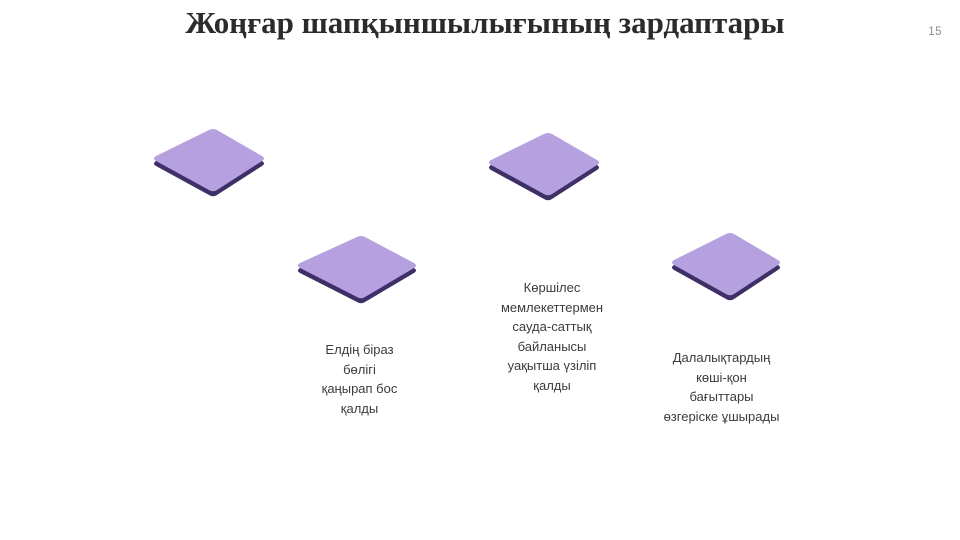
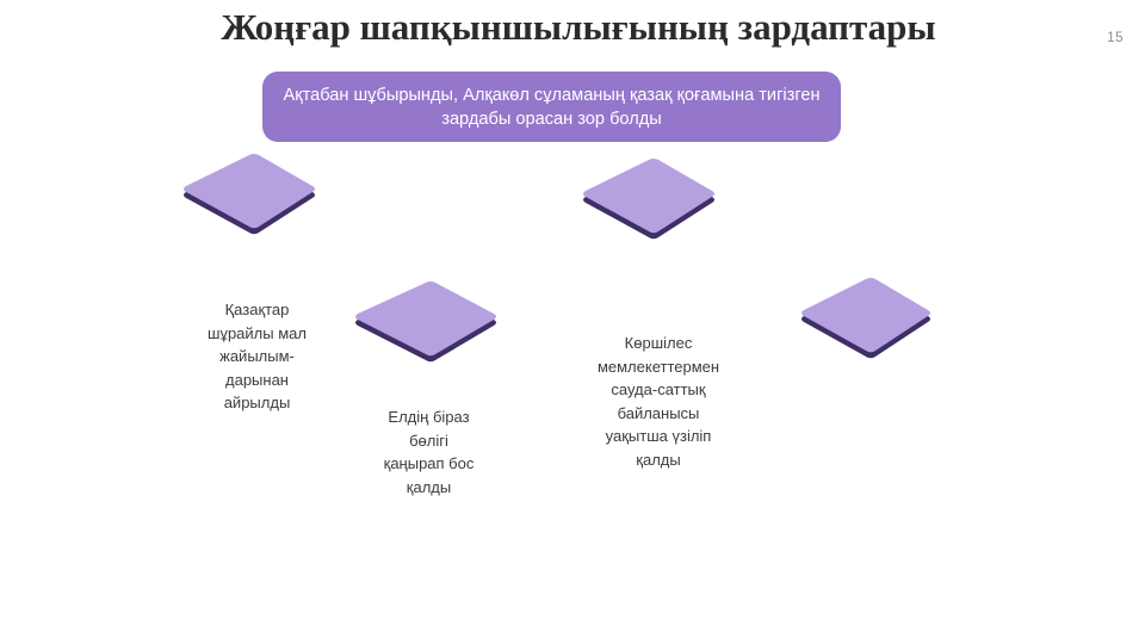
  Жоңғар шапқыншылығының зардаптары
  15
+ Ақтабан шұбырынды, Алқакөл сұламаның қазақ қоғамына тигізген зардабы орасан зор болды
+ Қазақтар
+ шұрайлы мал
+ жайылым-
+ дарынан
+ айрылды
  Елдің біраз
  бөлігі
  қаңырап бос
  қалды
  Көршілес
  мемлекеттермен
  сауда-саттық
  байланысы
  уақытша үзіліп
  қалды
- Далалықтардың
- көші-қон
- бағыттары
- өзгеріске ұшырады
